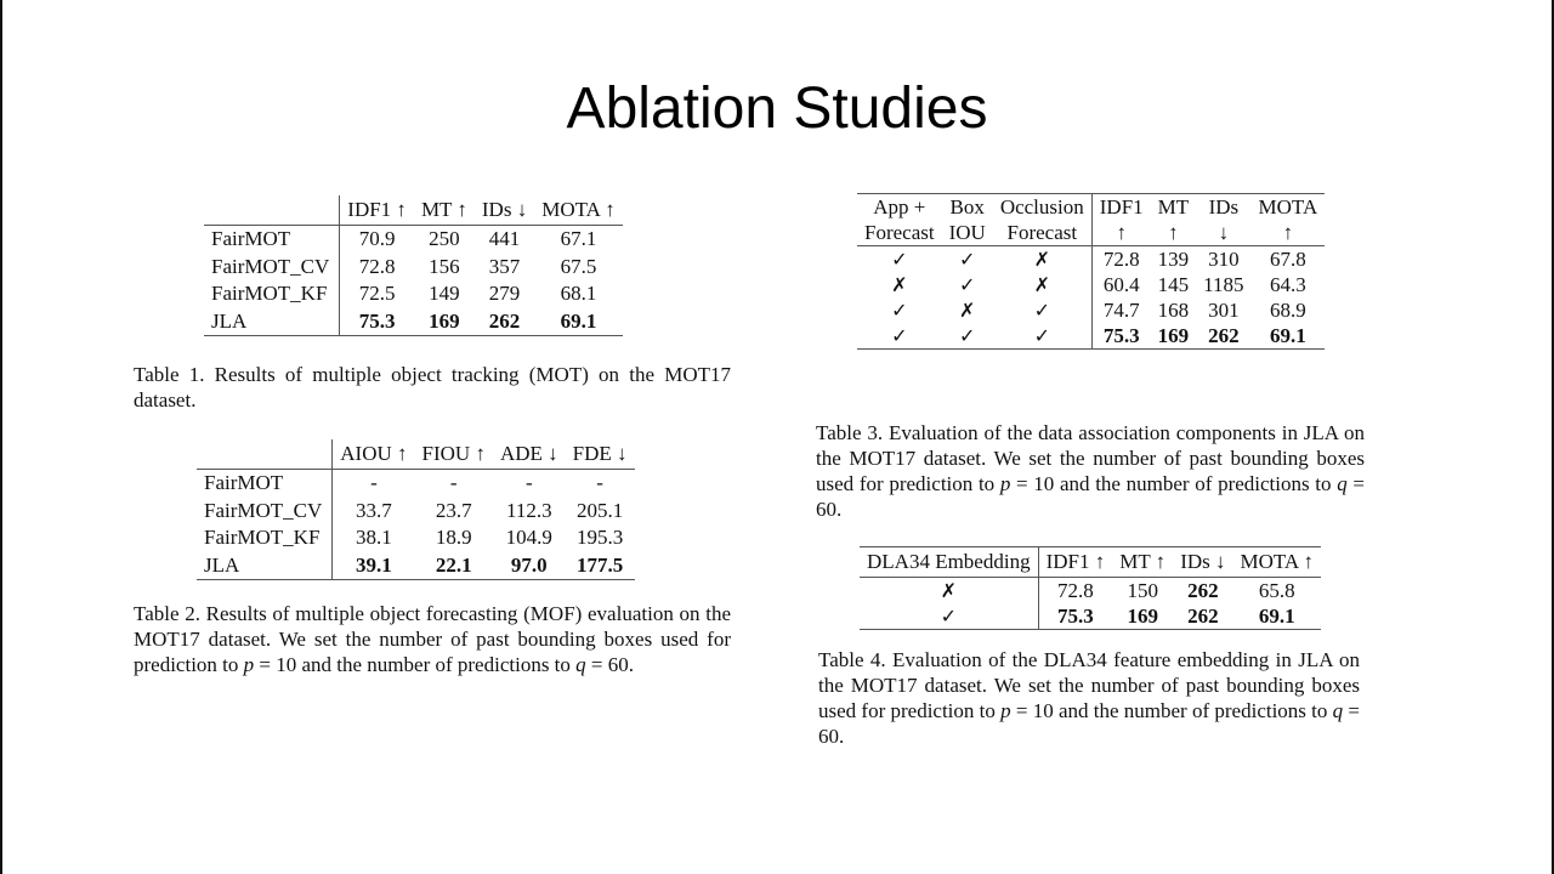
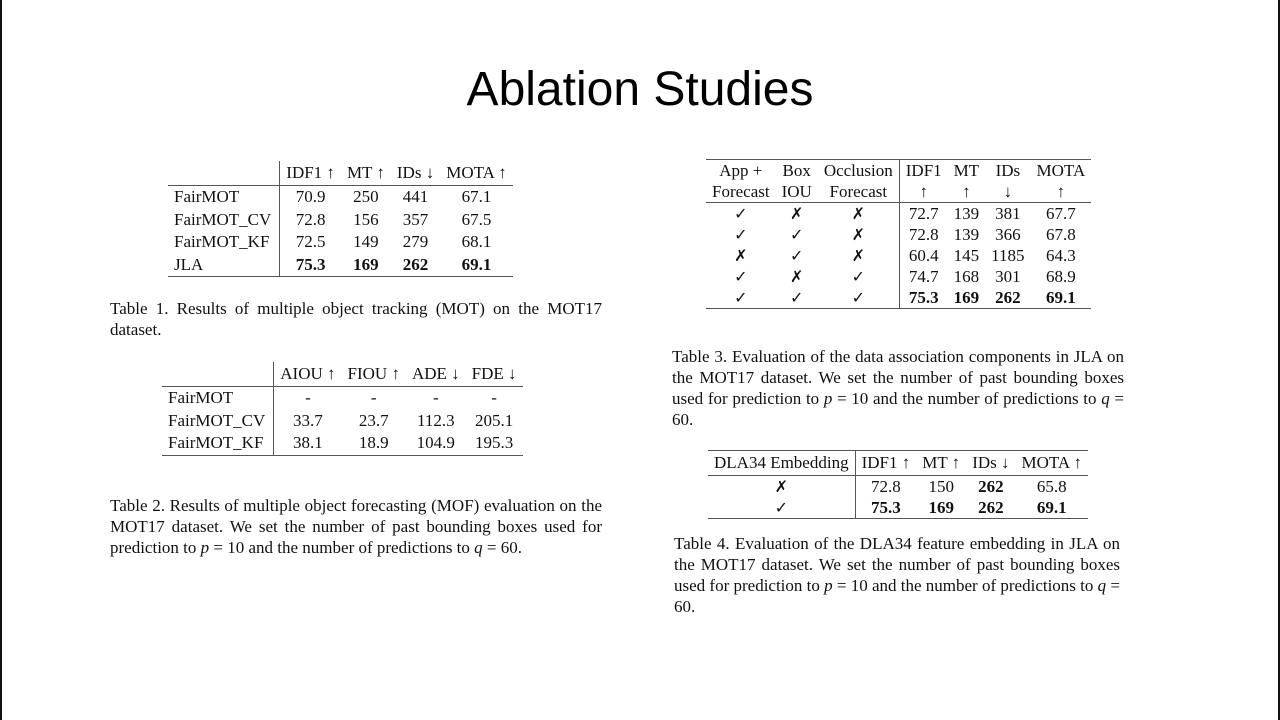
  Ablation Studies
  	IDF1 ↑	MT ↑	IDs ↓	MOTA ↑
  FairMOT	70.9	250	441	67.1
  FairMOT_CV	72.8	156	357	67.5
  FairMOT_KF	72.5	149	279	68.1
  JLA	75.3	169	262	69.1
  Table 1. Results of multiple object tracking (MOT) on the MOT17 dataset.
  	AIOU ↑	FIOU ↑	ADE ↓	FDE ↓
  FairMOT	-	-	-	-
  FairMOT_CV	33.7	23.7	112.3	205.1
  FairMOT_KF	38.1	18.9	104.9	195.3
- JLA	39.1	22.1	97.0	177.5
  Table 2. Results of multiple object forecasting (MOF) evaluation on the MOT17 dataset. We set the number of past bounding boxes used for prediction to p = 10 and the number of predictions to q = 60.
  App +	Box	Occlusion	IDF1	MT	IDs	MOTA
  Forecast	IOU	Forecast	↑	↑	↓	↑
+ ✓	✗	✗	72.7	139	381	67.7
- ✓	✓	✗	72.8	139	310	67.8
+ ✓	✓	✗	72.8	139	366	67.8
  ✗	✓	✗	60.4	145	1185	64.3
  ✓	✗	✓	74.7	168	301	68.9
  ✓	✓	✓	75.3	169	262	69.1
  Table 3. Evaluation of the data association components in JLA on the MOT17 dataset. We set the number of past bounding boxes used for prediction to p = 10 and the number of predictions to q = 60.
  DLA34 Embedding	IDF1 ↑	MT ↑	IDs ↓	MOTA ↑
  ✗	72.8	150	262	65.8
  ✓	75.3	169	262	69.1
  Table 4. Evaluation of the DLA34 feature embedding in JLA on the MOT17 dataset. We set the number of past bounding boxes used for prediction to p = 10 and the number of predictions to q = 60.
